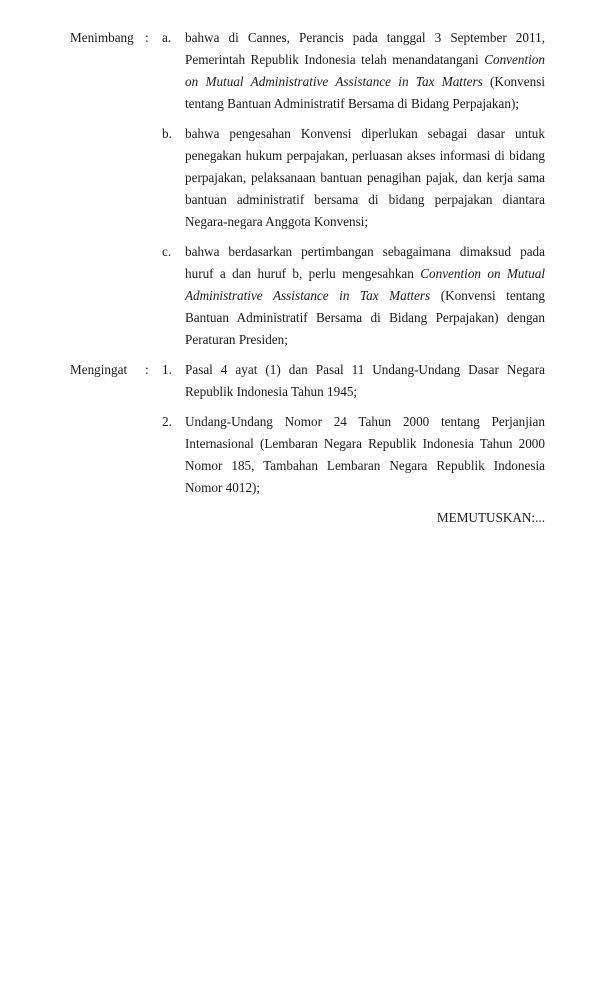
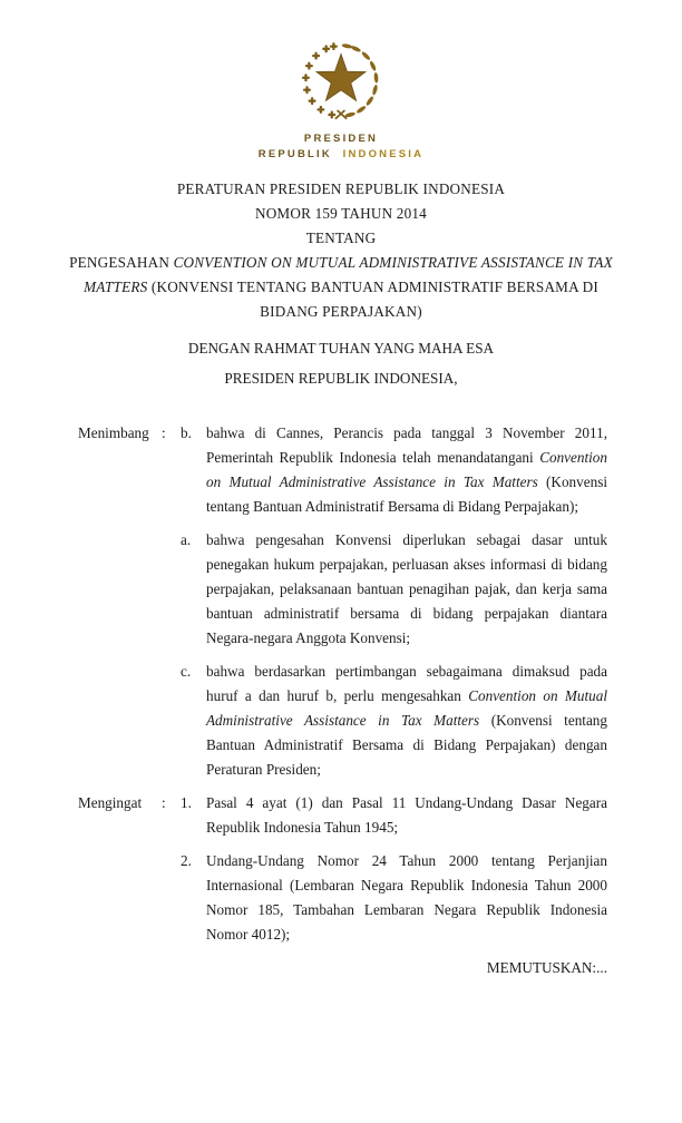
+ PRESIDEN
+ REPUBLIK INDONESIA
+ PERATURAN PRESIDEN REPUBLIK INDONESIA
+ NOMOR 159 TAHUN 2014
+ TENTANG
+ PENGESAHAN CONVENTION ON MUTUAL ADMINISTRATIVE ASSISTANCE IN TAX
+ MATTERS (KONVENSI TENTANG BANTUAN ADMINISTRATIF BERSAMA DI
+ BIDANG PERPAJAKAN)
+ DENGAN RAHMAT TUHAN YANG MAHA ESA
+ PRESIDEN REPUBLIK INDONESIA,
  Menimbang
  :
- a.
+ b.
- bahwa di Cannes, Perancis pada tanggal 3 September 2011, Pemerintah Republik Indonesia telah menandatangani Convention on Mutual Administrative Assistance in Tax Matters (Konvensi tentang Bantuan Administratif Bersama di Bidang Perpajakan);
+ bahwa di Cannes, Perancis pada tanggal 3 November 2011, Pemerintah Republik Indonesia telah menandatangani Convention on Mutual Administrative Assistance in Tax Matters (Konvensi tentang Bantuan Administratif Bersama di Bidang Perpajakan);
- b.
+ a.
  bahwa pengesahan Konvensi diperlukan sebagai dasar untuk penegakan hukum perpajakan, perluasan akses informasi di bidang perpajakan, pelaksanaan bantuan penagihan pajak, dan kerja sama bantuan administratif bersama di bidang perpajakan diantara Negara-negara Anggota Konvensi;
  c.
  bahwa berdasarkan pertimbangan sebagaimana dimaksud pada huruf a dan huruf b, perlu mengesahkan Convention on Mutual Administrative Assistance in Tax Matters (Konvensi tentang Bantuan Administratif Bersama di Bidang Perpajakan) dengan Peraturan Presiden;
  Mengingat
  :
  1.
  Pasal 4 ayat (1) dan Pasal 11 Undang-Undang Dasar Negara Republik Indonesia Tahun 1945;
  2.
  Undang-Undang Nomor 24 Tahun 2000 tentang Perjanjian Internasional (Lembaran Negara Republik Indonesia Tahun 2000 Nomor 185, Tambahan Lembaran Negara Republik Indonesia Nomor 4012);
  MEMUTUSKAN:...
